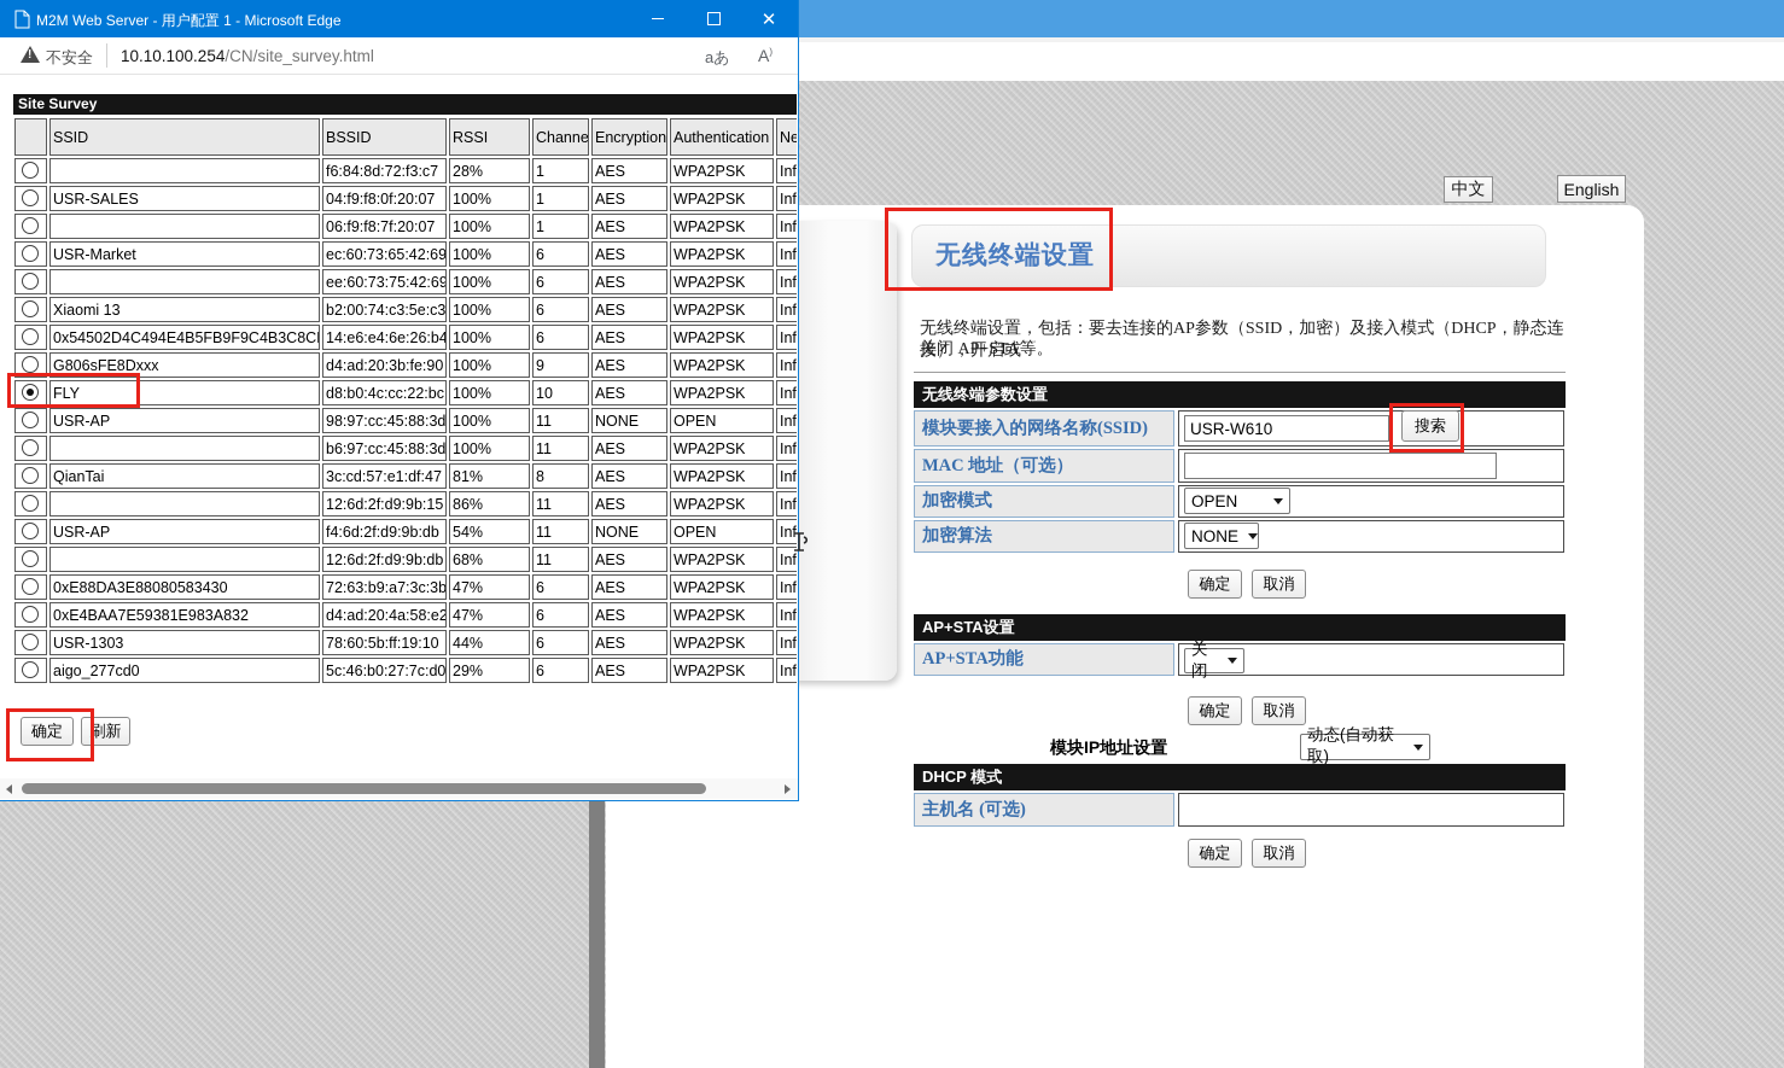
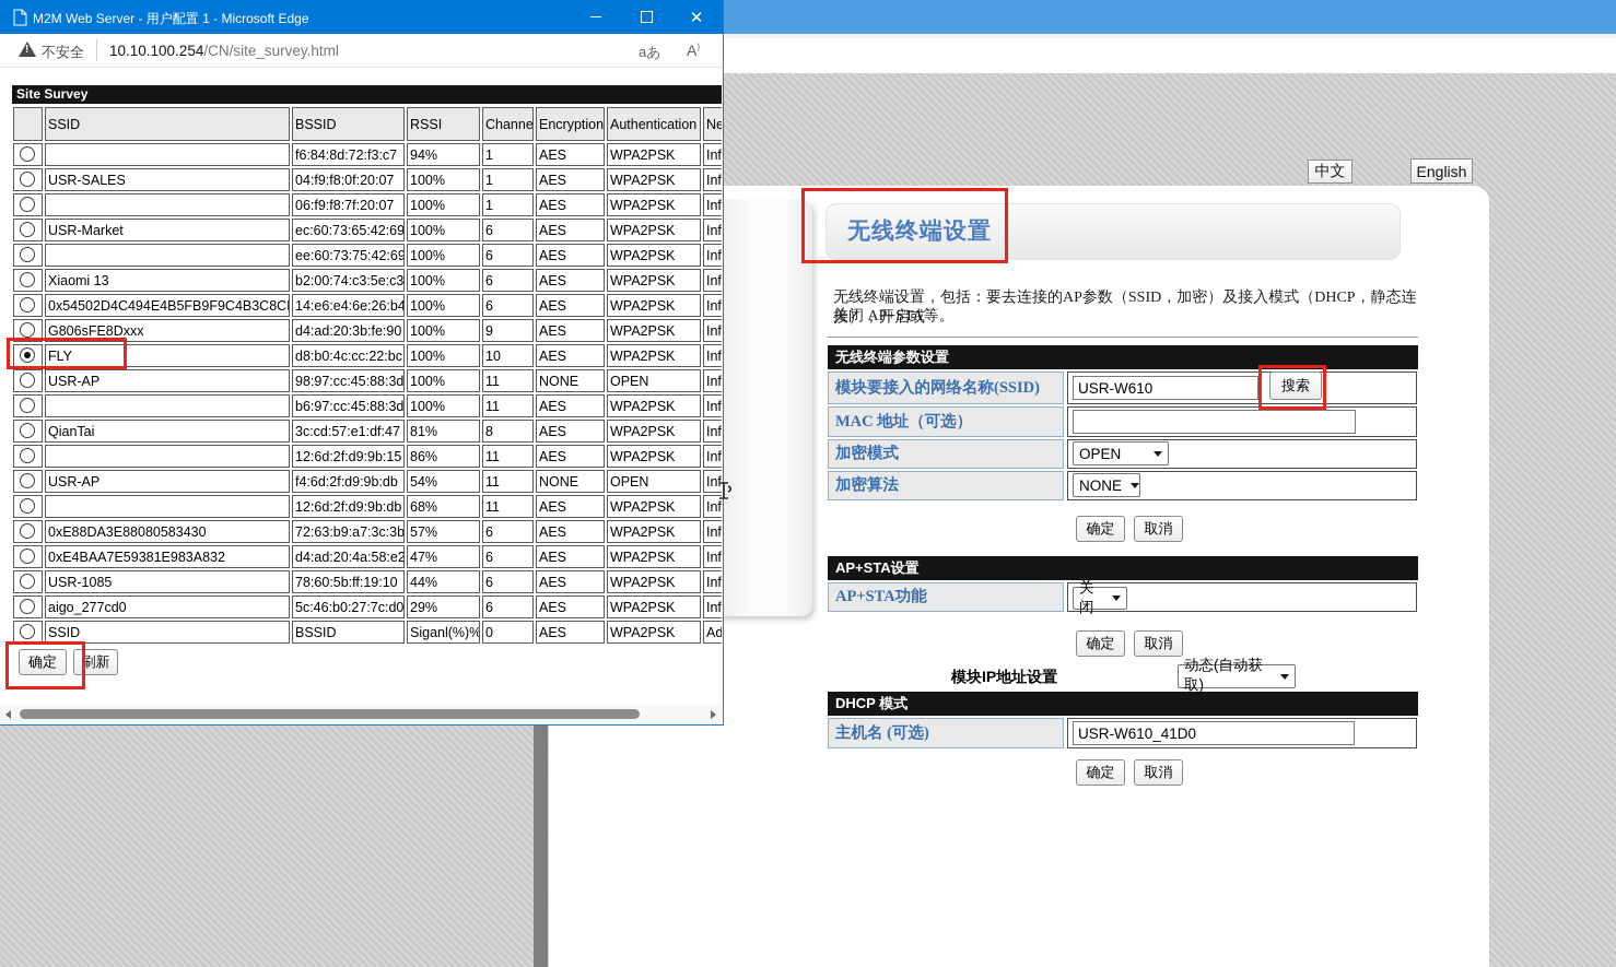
  中文
  English
  无线终端设置
  无线终端设置，包括：要去连接的AP参数（SSID，加密）及接入模式（DHCP，静态连接），开启或
  关闭 AP+STA等。
  无线终端参数设置
  模块要接入的网络名称(SSID)
  USR-W610
  搜索
  MAC 地址（可选）
  加密模式
  OPEN
  加密算法
  NONE
  确定
  取消
  AP+STA设置
  AP+STA功能
  关闭
  确定
  取消
  模块IP地址设置
  动态(自动获取)
  DHCP 模式
  主机名 (可选)
+ USR-W610_41D0
  确定
  取消
  M2M Web Server - 用户配置 1 - Microsoft Edge
  ✕
  不安全
  10.10.100.254/CN/site_survey.html
  aあ
  A)
  Site Survey
  	SSID	BSSID	RSSI	Channe	Encryption	Authentication	Ne
- 		f6:84:8d:72:f3:c7	28%	1	AES	WPA2PSK	Inf
+ 		f6:84:8d:72:f3:c7	94%	1	AES	WPA2PSK	Inf
  	USR-SALES	04:f9:f8:0f:20:07	100%	1	AES	WPA2PSK	Inf
  		06:f9:f8:7f:20:07	100%	1	AES	WPA2PSK	Inf
  	USR-Market	ec:60:73:65:42:69	100%	6	AES	WPA2PSK	Inf
  		ee:60:73:75:42:69	100%	6	AES	WPA2PSK	Inf
  	Xiaomi 13	b2:00:74:c3:5e:c3	100%	6	AES	WPA2PSK	Inf
  	0x54502D4C494E4B5FB9F9C4B3C8C	14:e6:e4:6e:26:b4	100%	6	AES	WPA2PSK	Inf
  	G806sFE8Dxxx	d4:ad:20:3b:fe:90	100%	9	AES	WPA2PSK	Inf
  	FLY	d8:b0:4c:cc:22:bc	100%	10	AES	WPA2PSK	Inf
  	USR-AP	98:97:cc:45:88:3d	100%	11	NONE	OPEN	Inf
  		b6:97:cc:45:88:3d	100%	11	AES	WPA2PSK	Inf
  	QianTai	3c:cd:57:e1:df:47	81%	8	AES	WPA2PSK	Inf
  		12:6d:2f:d9:9b:15	86%	11	AES	WPA2PSK	Inf
  	USR-AP	f4:6d:2f:d9:9b:db	54%	11	NONE	OPEN	Inf
  		12:6d:2f:d9:9b:db	68%	11	AES	WPA2PSK	Inf
- 	0xE88DA3E88080583430	72:63:b9:a7:3c:3b	47%	6	AES	WPA2PSK	Inf
+ 	0xE88DA3E88080583430	72:63:b9:a7:3c:3b	57%	6	AES	WPA2PSK	Inf
  	0xE4BAA7E59381E983A832	d4:ad:20:4a:58:e2	47%	6	AES	WPA2PSK	Inf
- 	USR-1303	78:60:5b:ff:19:10	44%	6	AES	WPA2PSK	Inf
+ 	USR-1085	78:60:5b:ff:19:10	44%	6	AES	WPA2PSK	Inf
  	aigo_277cd0	5c:46:b0:27:7c:d0	29%	6	AES	WPA2PSK	Inf
+ 	SSID	BSSID	Siganl(%)%	0	AES	WPA2PSK	Ad
  确定
  刷新
